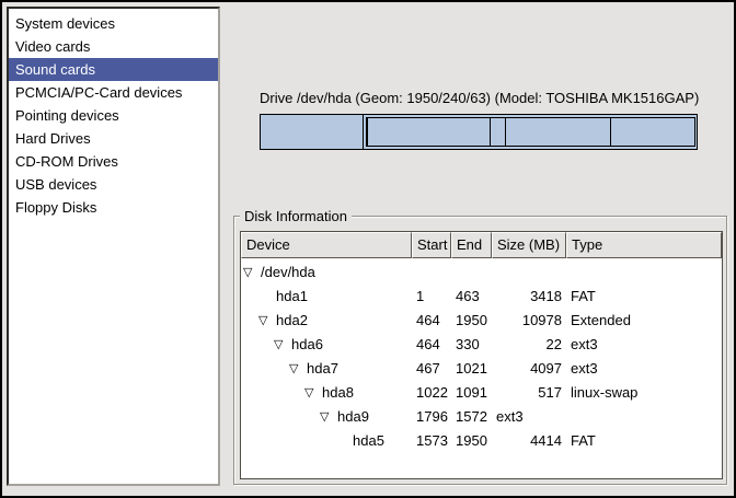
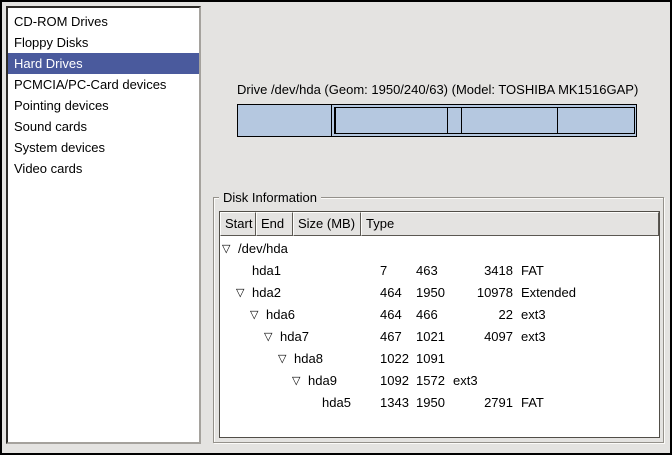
- System devices
+ CD-ROM Drives
- Video cards
+ Floppy Disks
- Sound cards
+ Hard Drives
  PCMCIA/PC-Card devices
  Pointing devices
- Hard Drives
+ Sound cards
- CD-ROM Drives
+ System devices
- USB devices
- Floppy Disks
+ Video cards
  Drive /dev/hda (Geom: 1950/240/63) (Model: TOSHIBA MK1516GAP)
  Disk Information
- Device
  Start
  End
  Size (MB)
  Type
  ▽
  /dev/hda
  hda1
- 1
+ 7
  463
  3418
  FAT
  ▽
  hda2
  464
  1950
  10978
  Extended
  ▽
  hda6
  464
- 330
+ 466
  22
  ext3
  ▽
  hda7
  467
  1021
  4097
  ext3
  ▽
  hda8
  1022
  1091
- 517
- linux-swap
  ▽
  hda9
- 1796
+ 1092
  1572
  ext3
  hda5
- 1573
+ 1343
  1950
- 4414
+ 2791
  FAT
